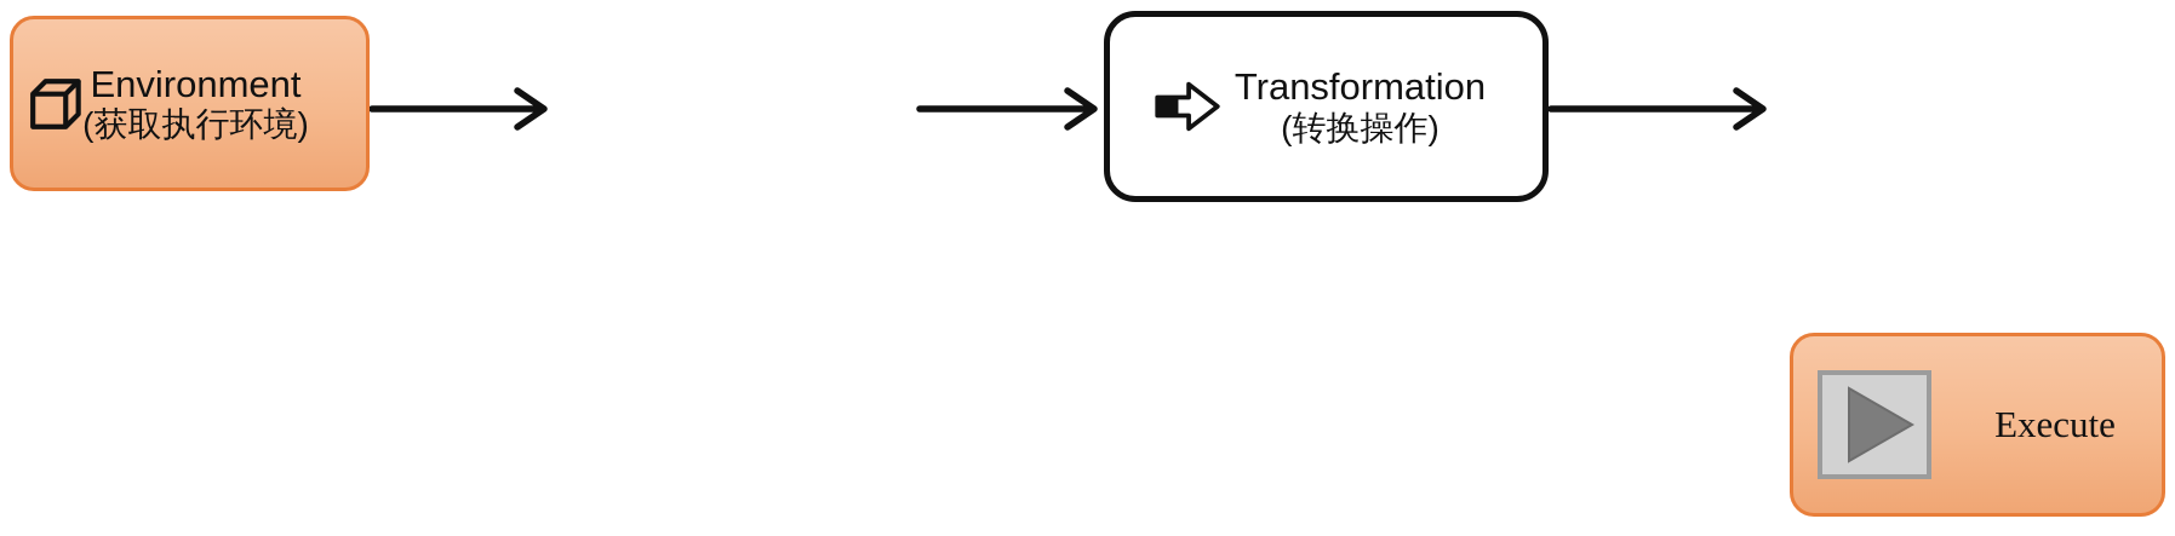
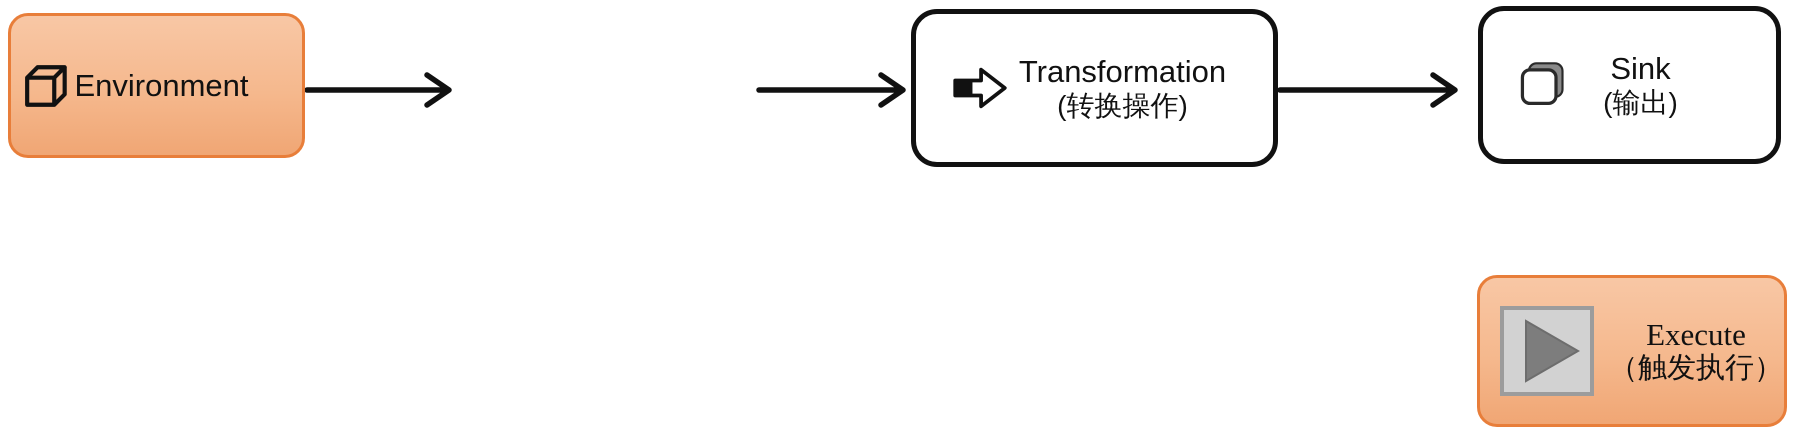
  Environment
- (获取执行环境)
  Transformation
  (转换操作)
+ Sink
+ (输出)
  Execute
+ （触发执行）
